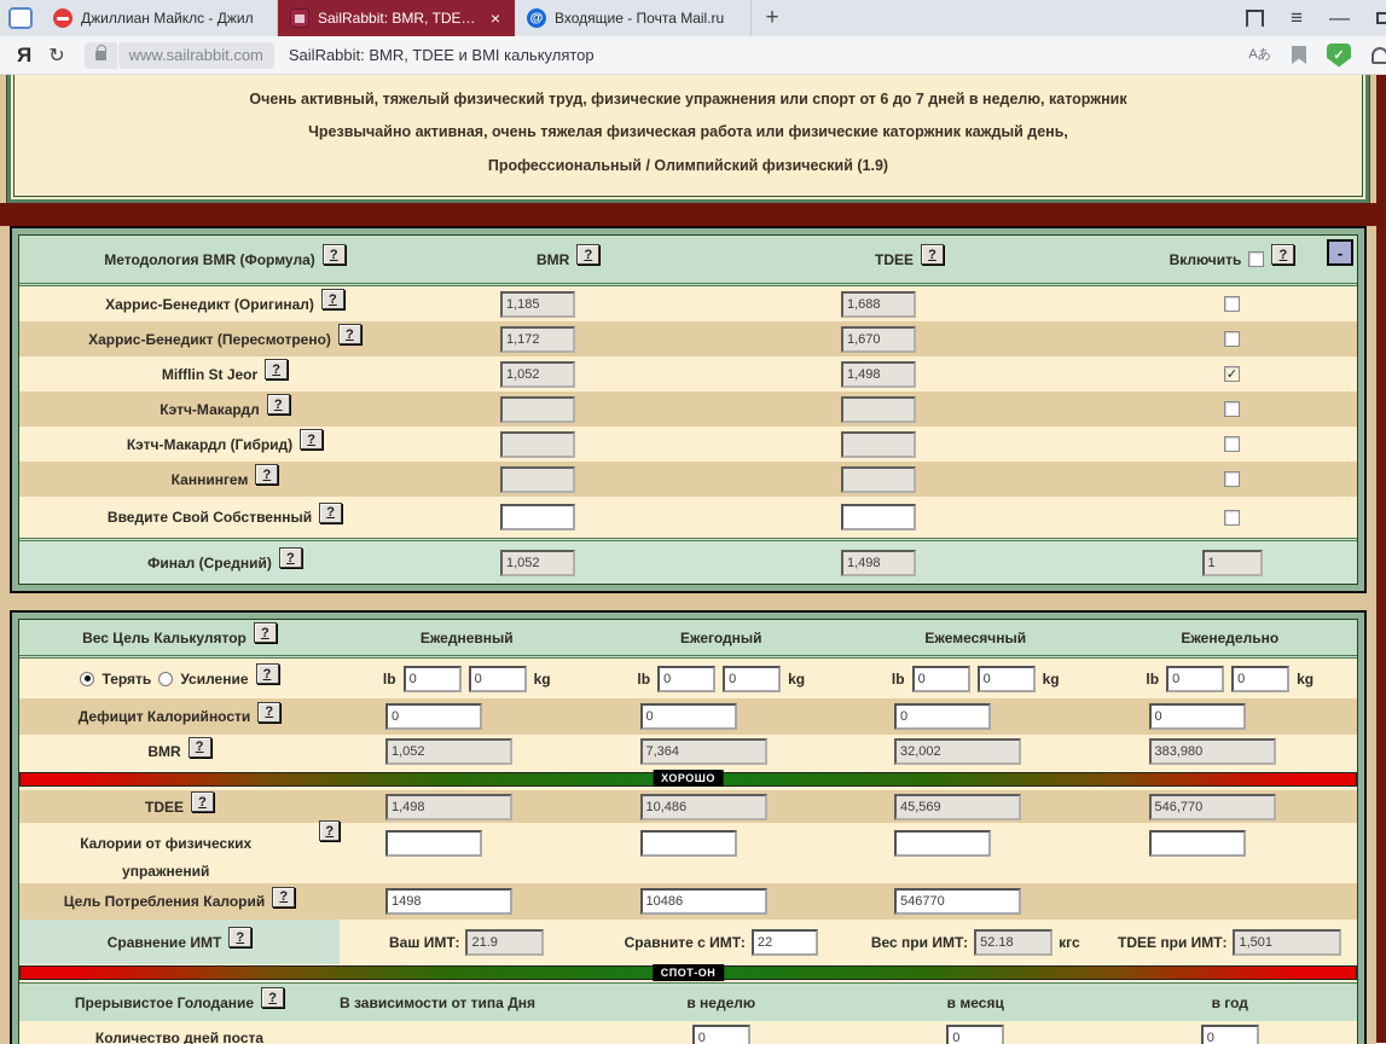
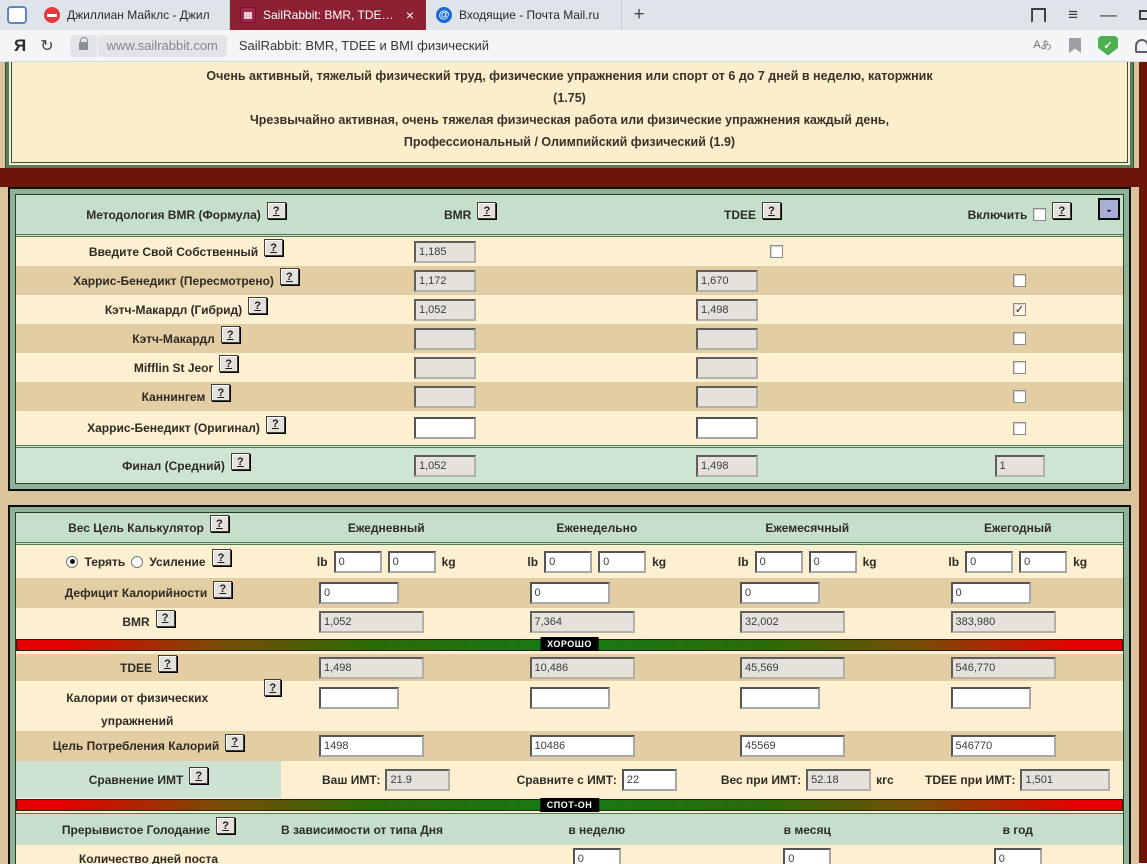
  Джиллиан Майклс - Джил
  SailRabbit: BMR, TDEE и
  ×
  @
  Входящие - Почта Mail.ru
  +
  ≡
  —
  Я
  ↻
  www.sailrabbit.com
- SailRabbit: BMR, TDEE и BMI калькулятор
+ SailRabbit: BMR, TDEE и BMI физический
  Aあ
  ✓
  Очень активный, тяжелый физический труд, физические упражнения или спорт от 6 до 7 дней в неделю, каторжник
+ (1.75)
- Чрезвычайно активная, очень тяжелая физическая работа или физические каторжник каждый день,
+ Чрезвычайно активная, очень тяжелая физическая работа или физические упражнения каждый день,
  Профессиональный / Олимпийский физический (1.9)
  Методология BMR (Формула)
  ?
  BMR
  ?
  TDEE
  ?
  Включить
  ?
  -
- Харрис-Бенедикт (Оригинал)
+ Введите Свой Собственный
  ?
  1,185
- 1,688
  Харрис-Бенедикт (Пересмотрено)
  ?
  1,172
  1,670
- Mifflin St Jeor
+ Кэтч-Макардл (Гибрид)
  ?
  1,052
  1,498
  ✓
  Кэтч-Макардл
  ?
- Кэтч-Макардл (Гибрид)
+ Mifflin St Jeor
  ?
  Каннингем
  ?
- Введите Свой Собственный
+ Харрис-Бенедикт (Оригинал)
  ?
  Финал (Средний)
  ?
  1,052
  1,498
  1
  Вес Цель Калькулятор
  ?
  Ежедневный
- Ежегодный
+ Еженедельно
  Ежемесячный
- Еженедельно
+ Ежегодный
  Терять
  Усиление
  ?
  lb
  0
  0
  kg
  lb
  0
  0
  kg
  lb
  0
  0
  kg
  lb
  0
  0
  kg
  Дефицит Калорийности
  ?
  0
  0
  0
  0
  BMR
  ?
  1,052
  7,364
  32,002
  383,980
  ХОРОШО
  TDEE
  ?
  1,498
  10,486
  45,569
  546,770
  Калории от физических упражнений
  ?
  Цель Потребления Калорий
  ?
  1498
  10486
+ 45569
  546770
  Сравнение ИМТ
  ?
  Ваш ИМТ:
  21.9
  Сравните с ИМТ:
  22
  Вес при ИМТ:
  52.18
  кгс
  TDEE при ИМТ:
  1,501
  СПОТ-ОН
  Прерывистое Голодание
  ?
  В зависимости от типа Дня
  в неделю
  в месяц
  в год
  Количество дней поста
  0
  0
  0
